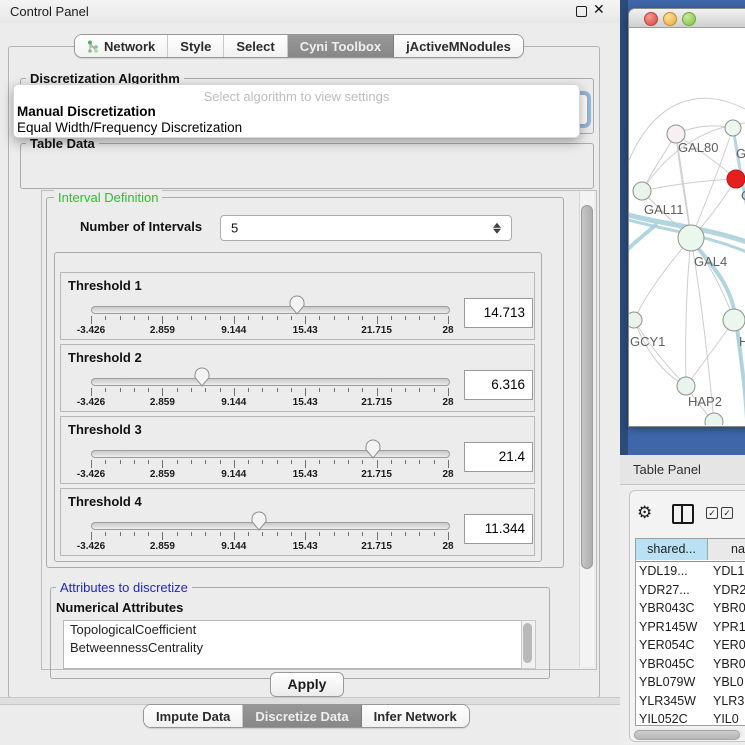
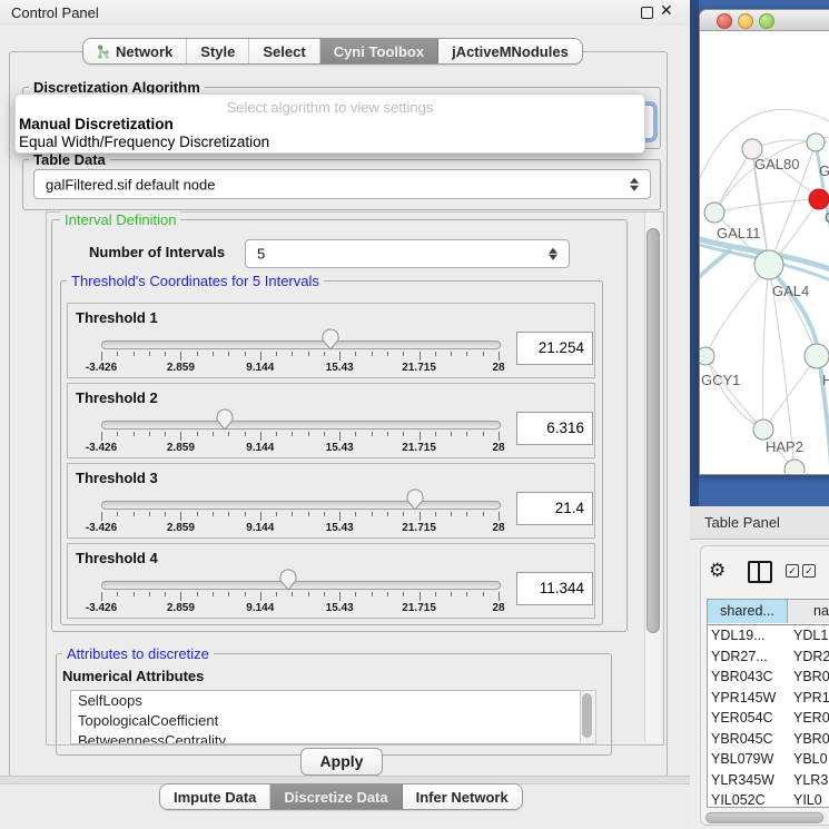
  Control Panel
  ✕
  Network
  Style
  Select
  Cyni Toolbox
  jActiveMNodules
  Discretization Algorithm
  Table Data
+ galFiltered.sif default node
  Interval Definition
  Number of Intervals
  5
+ Threshold's Coordinates for 5 Intervals
  Threshold 1
  -3.426
  2.859
  9.144
  15.43
  21.715
  28
- 14.713
+ 21.254
  Threshold 2
  -3.426
  2.859
  9.144
  15.43
  21.715
  28
  6.316
  Threshold 3
  -3.426
  2.859
  9.144
  15.43
  21.715
  28
  21.4
  Threshold 4
  -3.426
  2.859
  9.144
  15.43
  21.715
  28
  11.344
  Attributes to discretize
  Numerical Attributes
+ SelfLoops
  TopologicalCoefficient
  BetweennessCentrality
  Apply
  Impute Data
  Discretize Data
  Infer Network
  Select algorithm to view settings
  Manual Discretization
  Equal Width/Frequency Discretization
  GAL80
  GAL11
  GAL4
  GCY1
  H
  HAP2
  Table Panel
  ⚙
  ✓
  ✓
  shared...
  na
  YDL19...
  YDL1
  YDR27...
  YDR2
  YBR043C
  YBR0
  YPR145W
  YPR1
  YER054C
  YER0
  YBR045C
  YBR0
  YBL079W
  YBL0
  YLR345W
  YLR3
  YIL052C
  YIL0
